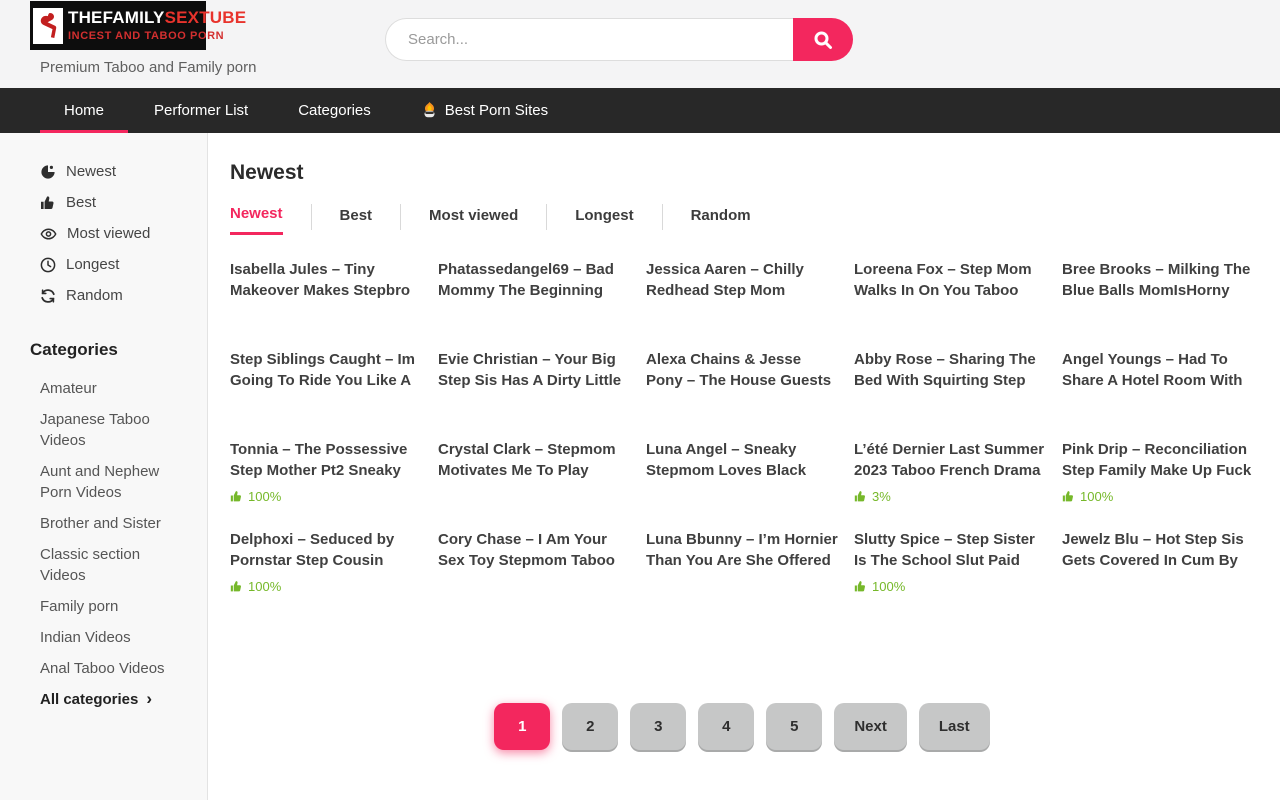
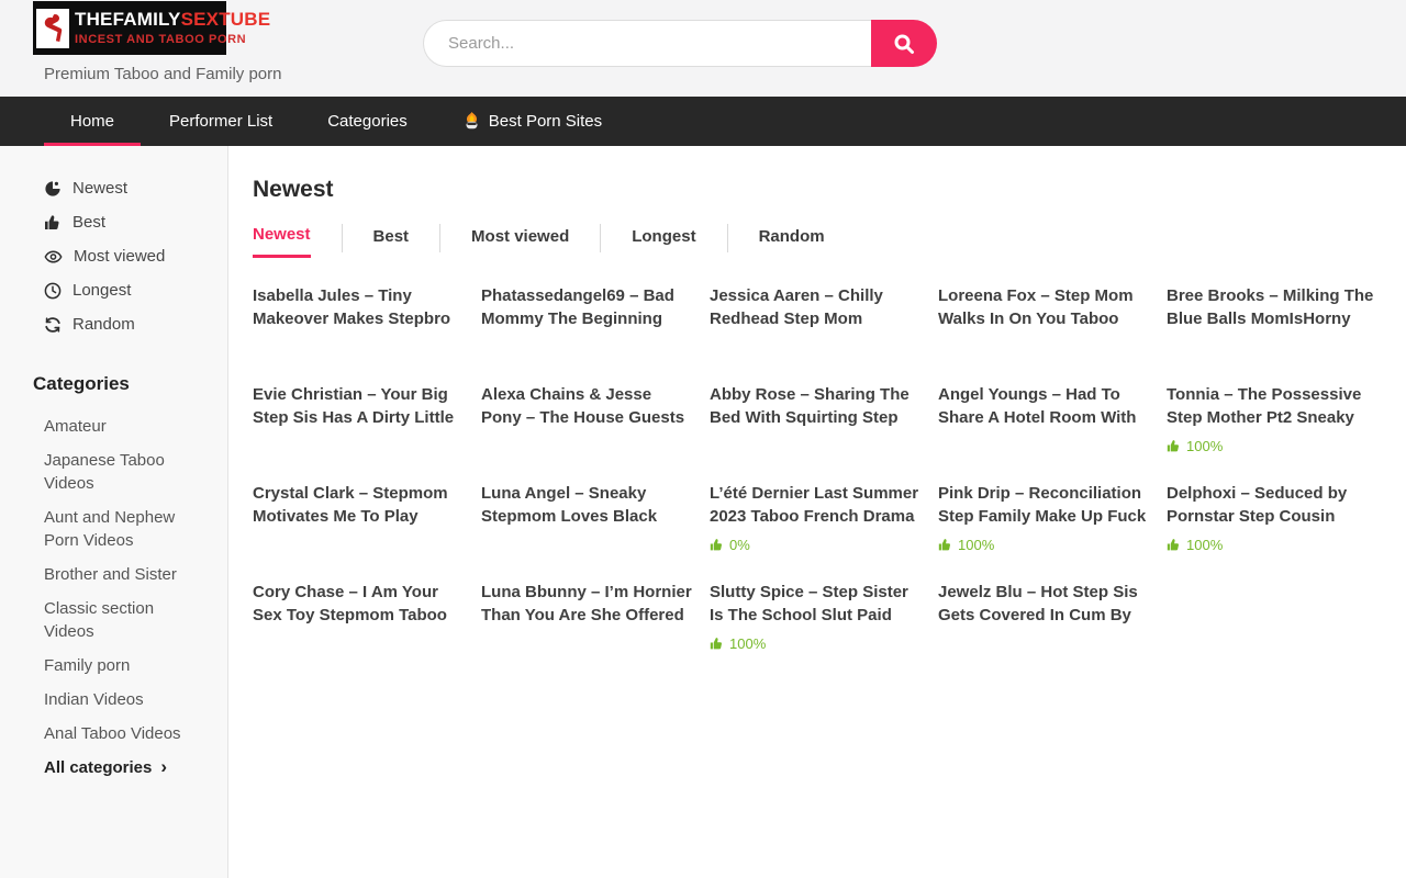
  THEFAMILYSEXTUBE
  INCEST AND TABOO PORN
  Premium Taboo and Family porn
  Search...
  Home
  Performer List
  Categories
  Best Porn Sites
  Newest
  Best
  Most viewed
  Longest
  Random
  Categories
  Amateur
  Japanese Taboo Videos
  Aunt and Nephew Porn Videos
  Brother and Sister
  Classic section Videos
  Family porn
  Indian Videos
  Anal Taboo Videos
  All categories
  ›
  Newest
  Newest
  Best
  Most viewed
  Longest
  Random
  Isabella Jules – Tiny Makeover Makes Stepbro
  Phatassedangel69 – Bad Mommy The Beginning
  Jessica Aaren – Chilly Redhead Step Mom
  Loreena Fox – Step Mom Walks In On You Taboo
  Bree Brooks – Milking The Blue Balls MomIsHorny
- Step Siblings Caught – Im Going To Ride You Like A
  Evie Christian – Your Big Step Sis Has A Dirty Little
  Alexa Chains & Jesse Pony – The House Guests
  Abby Rose – Sharing The Bed With Squirting Step
  Angel Youngs – Had To Share A Hotel Room With
  Tonnia – The Possessive Step Mother Pt2 Sneaky
  100%
  Crystal Clark – Stepmom Motivates Me To Play
  Luna Angel – Sneaky Stepmom Loves Black
  L’été Dernier Last Summer 2023 Taboo French Drama
- 3%
+ 0%
  Pink Drip – Reconciliation Step Family Make Up Fuck
  100%
  Delphoxi – Seduced by Pornstar Step Cousin
  100%
  Cory Chase – I Am Your Sex Toy Stepmom Taboo
  Luna Bbunny – I’m Hornier Than You Are She Offered
  Slutty Spice – Step Sister Is The School Slut Paid
  100%
  Jewelz Blu – Hot Step Sis Gets Covered In Cum By
- 1
- 2
- 3
- 4
- 5
- Next
- Last
